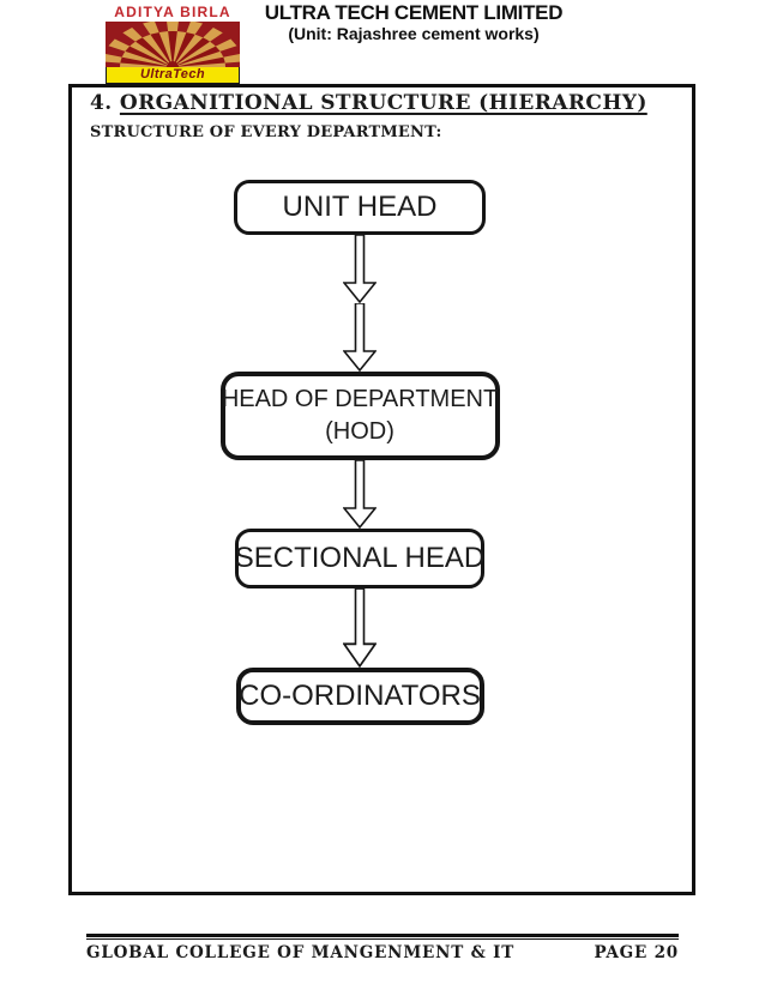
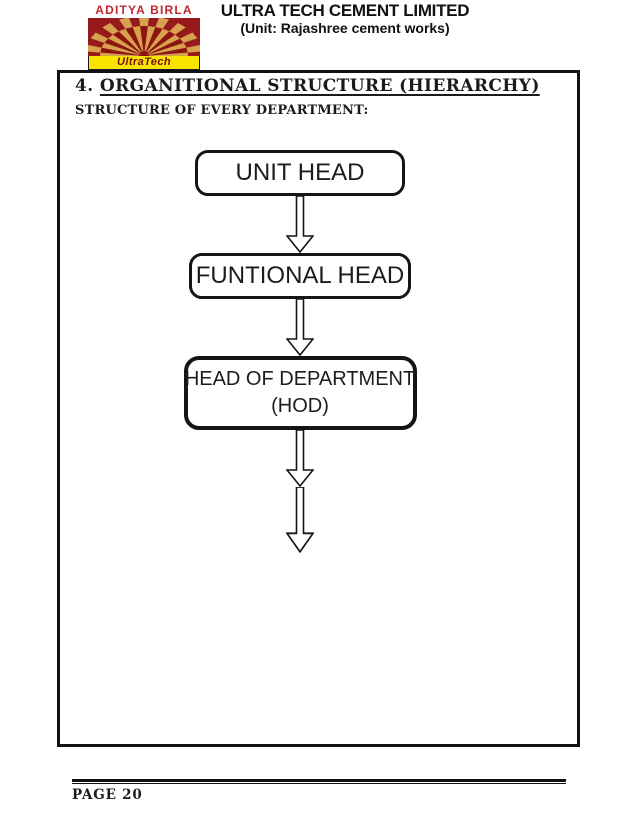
  ADITYA BIRLA
  UltraTech
  ULTRA TECH CEMENT LIMITED
  (Unit: Rajashree cement works)
  4. ORGANITIONAL STRUCTURE (HIERARCHY)
  STRUCTURE OF EVERY DEPARTMENT:
  UNIT HEAD
+ FUNTIONAL HEAD
  HEAD OF DEPARTMENT
  (HOD)
- SECTIONAL HEAD
- CO-ORDINATORS
- GLOBAL COLLEGE OF MANGENMENT & IT
  PAGE 20
